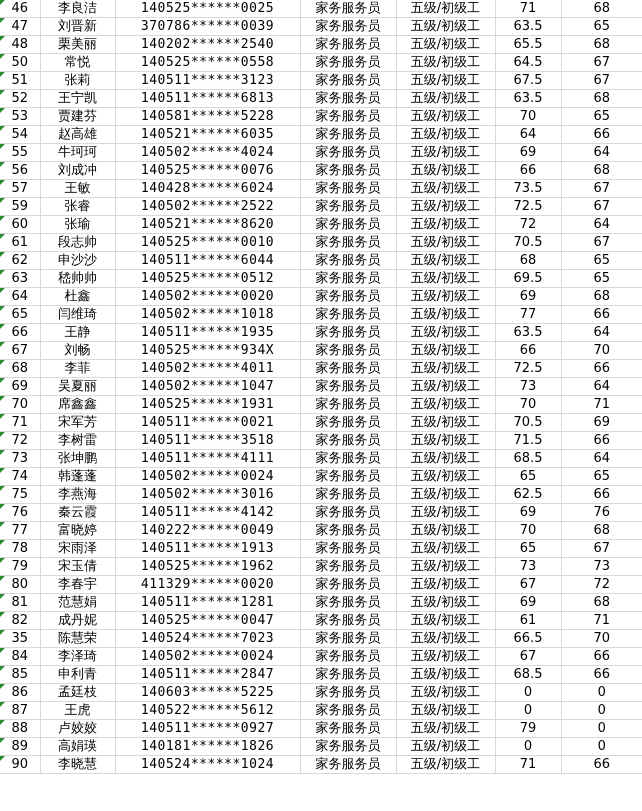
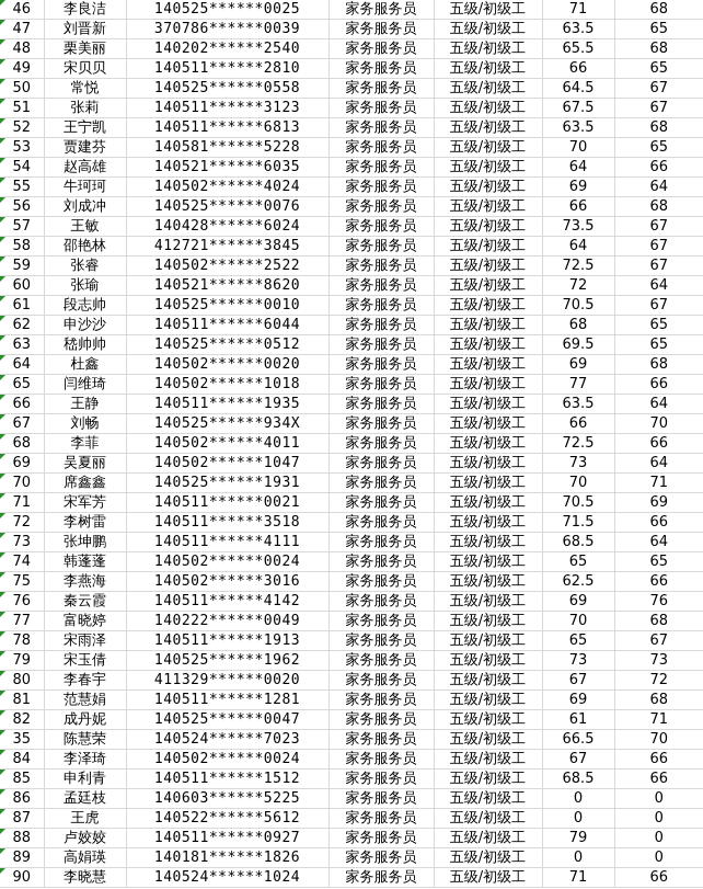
  46	李良洁	140525******0025	家务服务员	五级/初级工	71	68
  47	刘晋新	370786******0039	家务服务员	五级/初级工	63.5	65
  48	栗美丽	140202******2540	家务服务员	五级/初级工	65.5	68
+ 49	宋贝贝	140511******2810	家务服务员	五级/初级工	66	65
  50	常悦	140525******0558	家务服务员	五级/初级工	64.5	67
  51	张莉	140511******3123	家务服务员	五级/初级工	67.5	67
  52	王宁凯	140511******6813	家务服务员	五级/初级工	63.5	68
  53	贾建芬	140581******5228	家务服务员	五级/初级工	70	65
  54	赵高雄	140521******6035	家务服务员	五级/初级工	64	66
  55	牛珂珂	140502******4024	家务服务员	五级/初级工	69	64
  56	刘成冲	140525******0076	家务服务员	五级/初级工	66	68
  57	王敏	140428******6024	家务服务员	五级/初级工	73.5	67
+ 58	邵艳林	412721******3845	家务服务员	五级/初级工	64	67
  59	张睿	140502******2522	家务服务员	五级/初级工	72.5	67
  60	张瑜	140521******8620	家务服务员	五级/初级工	72	64
  61	段志帅	140525******0010	家务服务员	五级/初级工	70.5	67
  62	申沙沙	140511******6044	家务服务员	五级/初级工	68	65
  63	嵇帅帅	140525******0512	家务服务员	五级/初级工	69.5	65
  64	杜鑫	140502******0020	家务服务员	五级/初级工	69	68
  65	闫维琦	140502******1018	家务服务员	五级/初级工	77	66
  66	王静	140511******1935	家务服务员	五级/初级工	63.5	64
  67	刘畅	140525******934X	家务服务员	五级/初级工	66	70
  68	李菲	140502******4011	家务服务员	五级/初级工	72.5	66
  69	吴夏丽	140502******1047	家务服务员	五级/初级工	73	64
  70	席鑫鑫	140525******1931	家务服务员	五级/初级工	70	71
  71	宋军芳	140511******0021	家务服务员	五级/初级工	70.5	69
  72	李树雷	140511******3518	家务服务员	五级/初级工	71.5	66
  73	张坤鹏	140511******4111	家务服务员	五级/初级工	68.5	64
  74	韩蓬蓬	140502******0024	家务服务员	五级/初级工	65	65
  75	李燕海	140502******3016	家务服务员	五级/初级工	62.5	66
  76	秦云霞	140511******4142	家务服务员	五级/初级工	69	76
  77	富晓婷	140222******0049	家务服务员	五级/初级工	70	68
  78	宋雨泽	140511******1913	家务服务员	五级/初级工	65	67
  79	宋玉倩	140525******1962	家务服务员	五级/初级工	73	73
  80	李春宇	411329******0020	家务服务员	五级/初级工	67	72
  81	范慧娟	140511******1281	家务服务员	五级/初级工	69	68
  82	成丹妮	140525******0047	家务服务员	五级/初级工	61	71
  35	陈慧荣	140524******7023	家务服务员	五级/初级工	66.5	70
  84	李泽琦	140502******0024	家务服务员	五级/初级工	67	66
- 85	申利青	140511******2847	家务服务员	五级/初级工	68.5	66
+ 85	申利青	140511******1512	家务服务员	五级/初级工	68.5	66
  86	孟廷枝	140603******5225	家务服务员	五级/初级工	0	0
  87	王虎	140522******5612	家务服务员	五级/初级工	0	0
  88	卢姣姣	140511******0927	家务服务员	五级/初级工	79	0
  89	高娟瑛	140181******1826	家务服务员	五级/初级工	0	0
  90	李晓慧	140524******1024	家务服务员	五级/初级工	71	66
